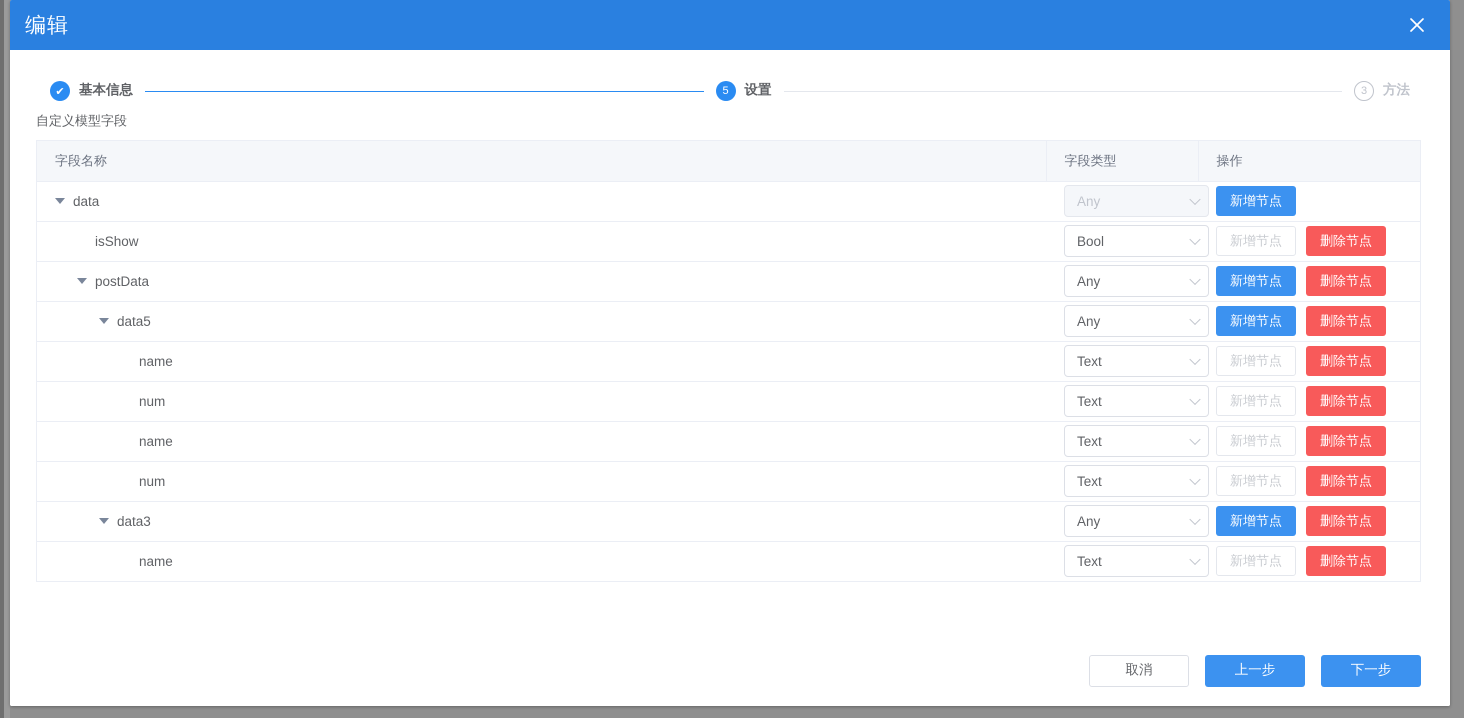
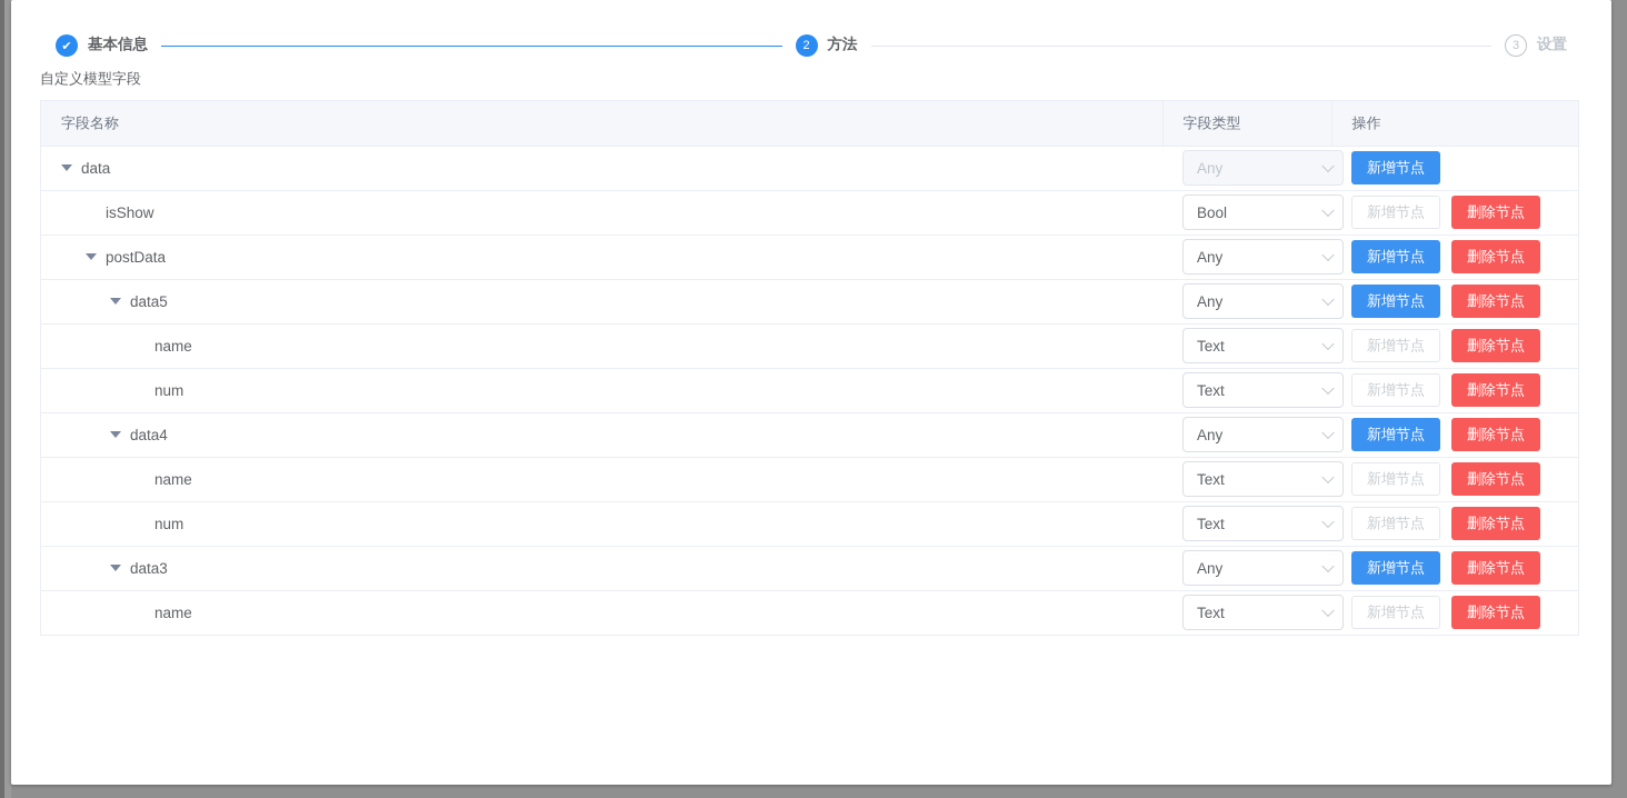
- 编辑
  ✔
  基本信息
- 5
+ 2
- 设置
+ 方法
  3
- 方法
+ 设置
  自定义模型字段
  字段名称	字段类型	操作
  data	Any	新增节点
  isShow	Bool	新增节点 删除节点
  postData	Any	新增节点 删除节点
  data5	Any	新增节点 删除节点
  name	Text	新增节点 删除节点
  num	Text	新增节点 删除节点
+ data4	Any	新增节点 删除节点
  name	Text	新增节点 删除节点
  num	Text	新增节点 删除节点
  data3	Any	新增节点 删除节点
  name	Text	新增节点 删除节点
- 取消
- 上一步
- 下一步
